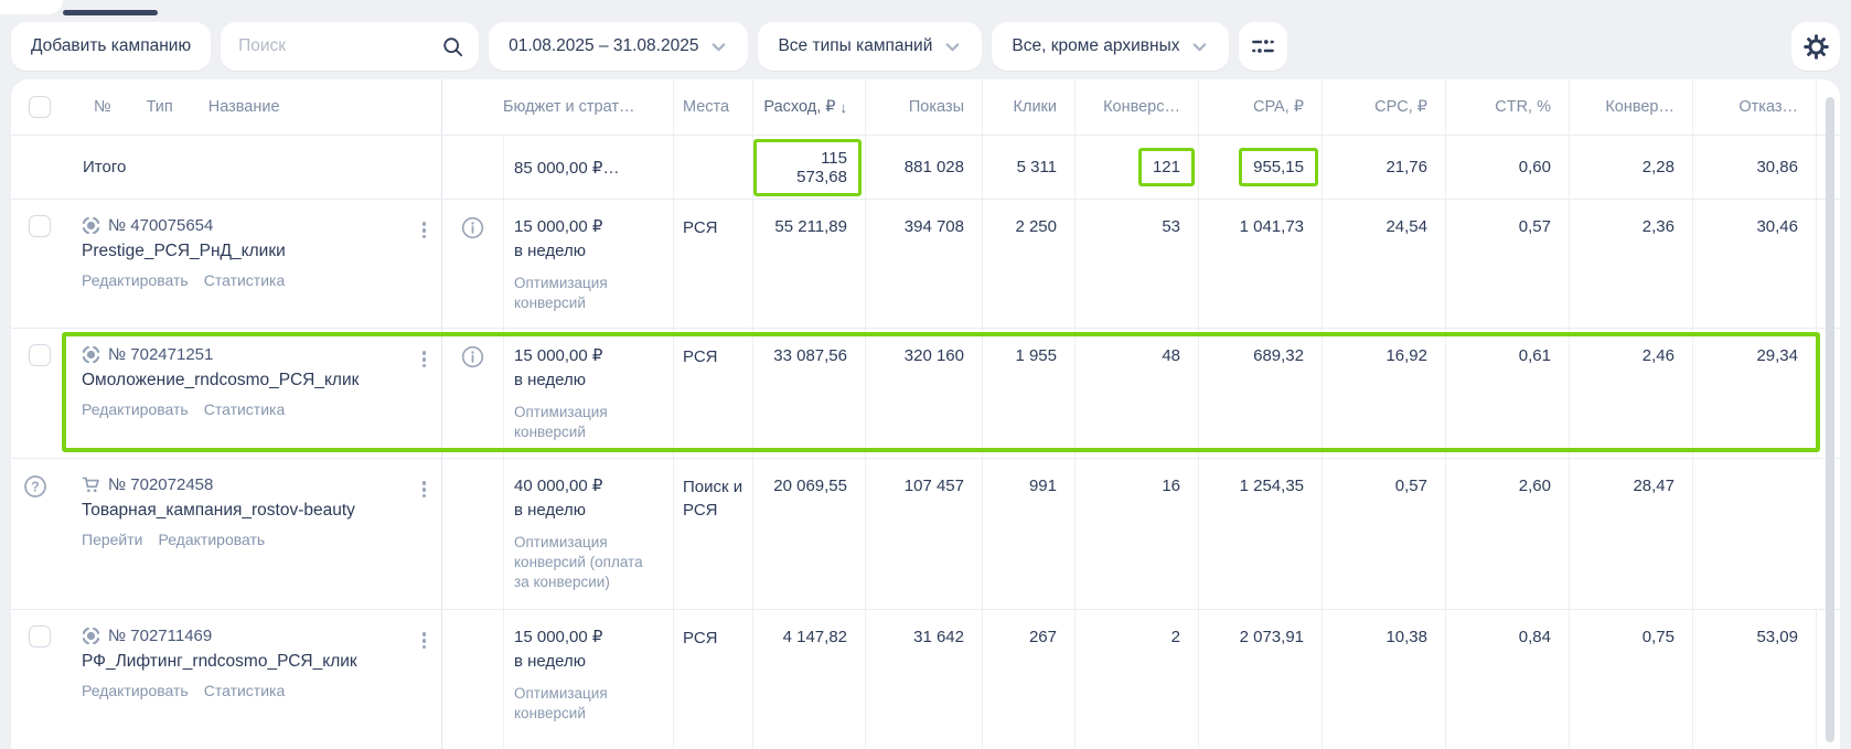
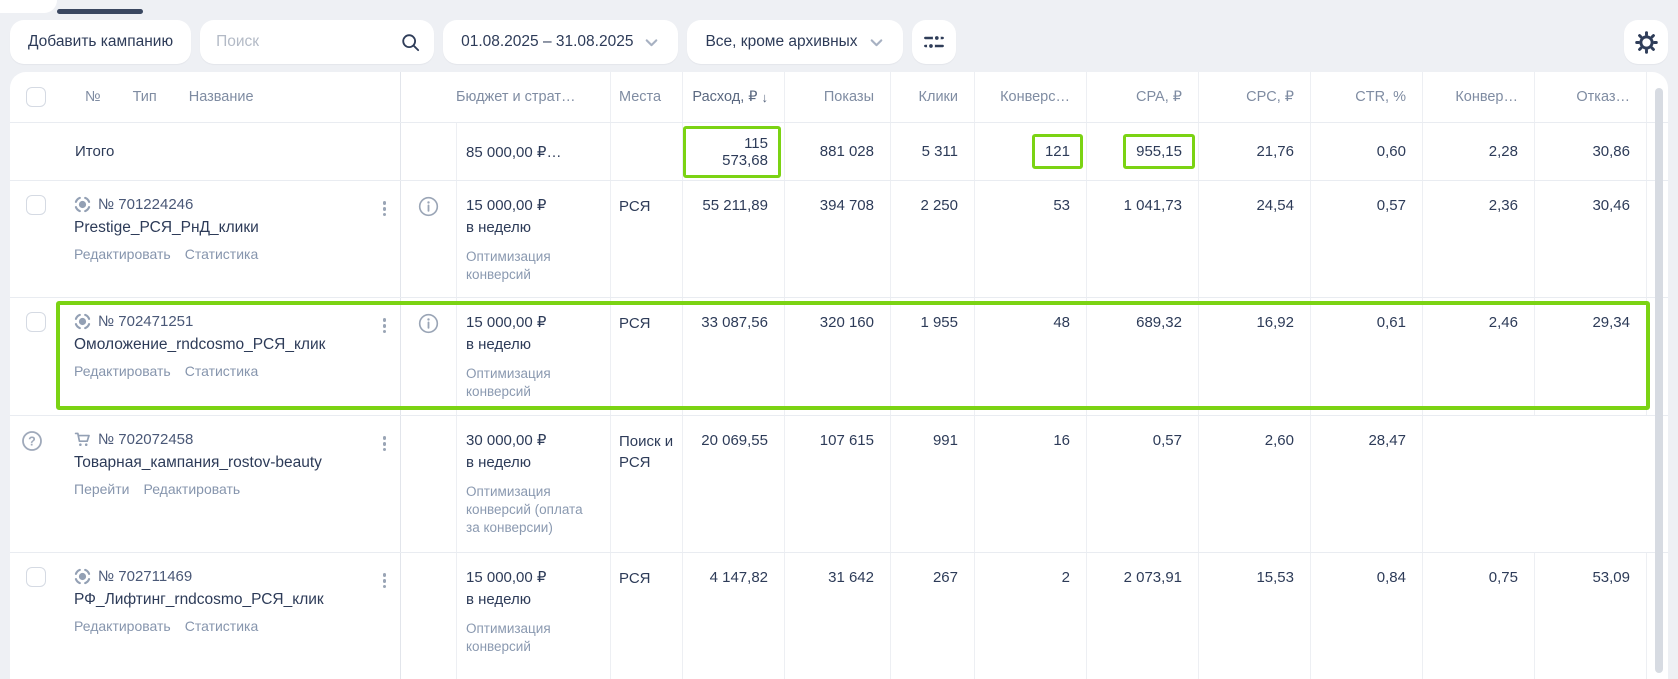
  Добавить кампанию
  Поиск
  01.08.2025 – 31.08.2025
- Все типы кампаний
  Все, кроме архивных
  №
  Тип
  Название
  Бюджет и страт…
  Места
  Расход, ₽
  ↓
  Показы
  Клики
  Конверс…
  CPA, ₽
  CPC, ₽
  CTR, %
  Конвер…
  Отказ…
  Итого
  85 000,00 ₽…
  115 573,68
  881 028
  5 311
  121
  955,15
  21,76
  0,60
  2,28
  30,86
- № 470075654
+ № 701224246
  Prestige_РСЯ_РнД_клики
  Редактировать
  Статистика
  15 000,00 ₽
  в неделю
  Оптимизация конверсий
  РСЯ
  55 211,89
  394 708
  2 250
  53
  1 041,73
  24,54
  0,57
  2,36
  30,46
  № 702471251
  Омоложение_rndcosmo_РСЯ_клик
  Редактировать
  Статистика
  15 000,00 ₽
  в неделю
  Оптимизация конверсий
  РСЯ
  33 087,56
  320 160
  1 955
  48
  689,32
  16,92
  0,61
  2,46
  29,34
  ?
  № 702072458
  Товарная_кампания_rostov-beauty
  Перейти
  Редактировать
- 40 000,00 ₽
+ 30 000,00 ₽
  в неделю
  Оптимизация конверсий (оплата за конверсии)
  Поиск и РСЯ
  20 069,55
- 107 457
+ 107 615
  991
  16
- 1 254,35
  0,57
  2,60
  28,47
  № 702711469
  РФ_Лифтинг_rndcosmo_РСЯ_клик
  Редактировать
  Статистика
  15 000,00 ₽
  в неделю
  Оптимизация конверсий
  РСЯ
  4 147,82
  31 642
  267
  2
  2 073,91
- 10,38
+ 15,53
  0,84
  0,75
  53,09
